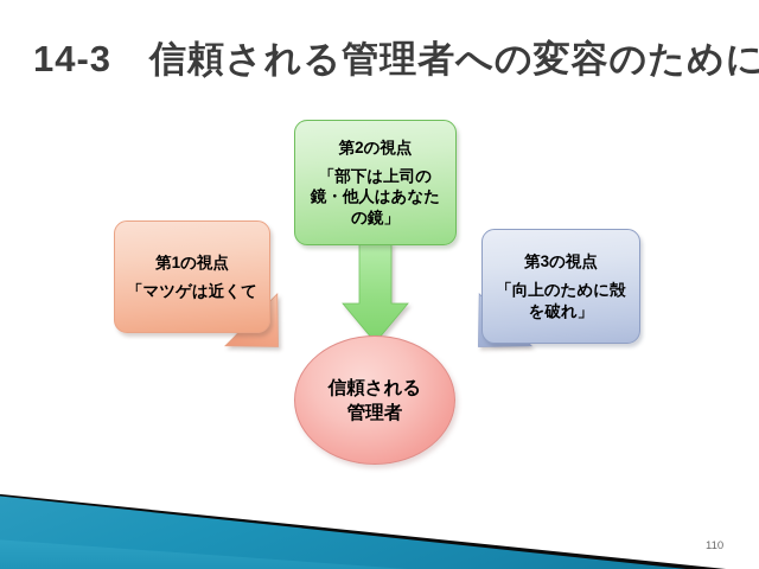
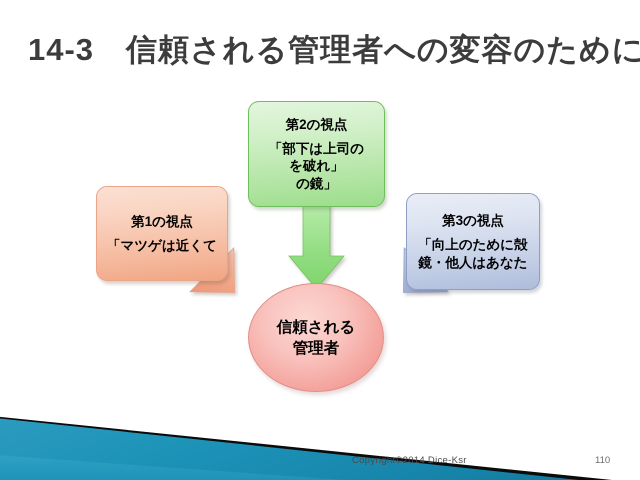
  14-3 信頼される管理者への変容のため
  第1の視点
  「マツゲは近くて
  第2の視点
  「部下は上司の
- 鏡・他人はあなた
+ を破れ」
  の鏡」
  第3の視点
  「向上のために殻
- を破れ」
+ 鏡・他人はあなた
  信頼される
  管理者
+ Copyright©2014 Dice-Ksr
  110
